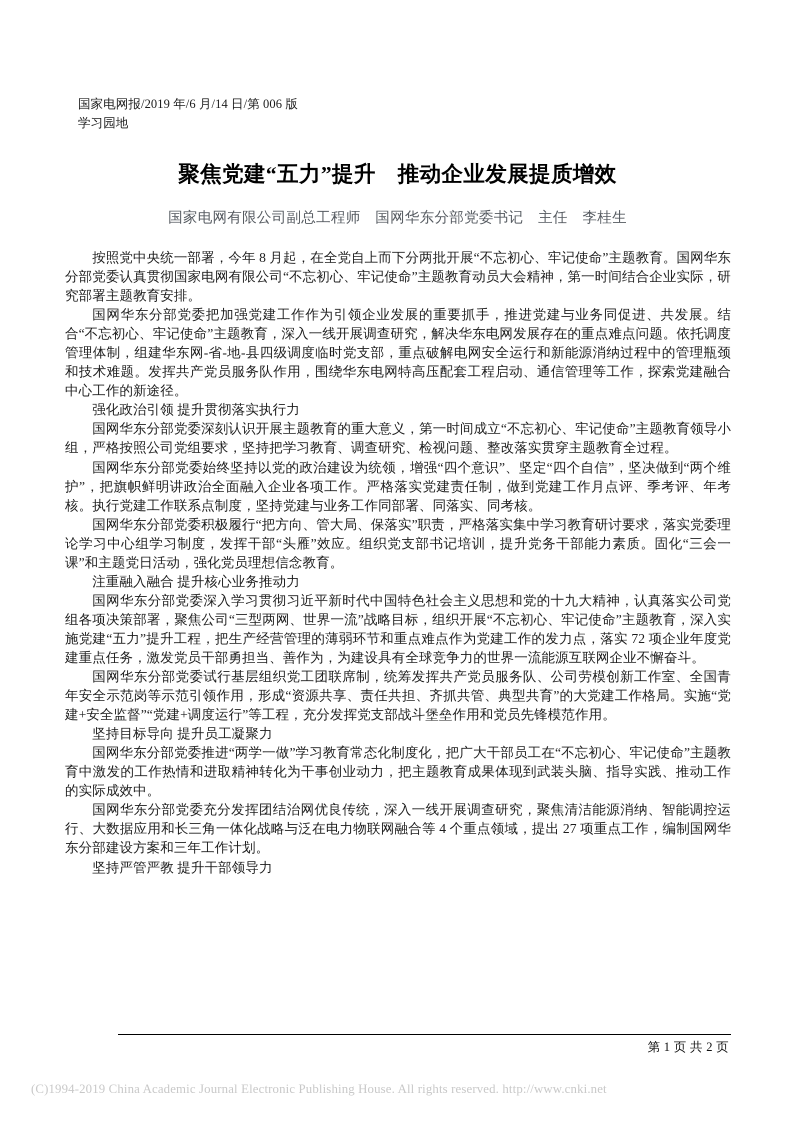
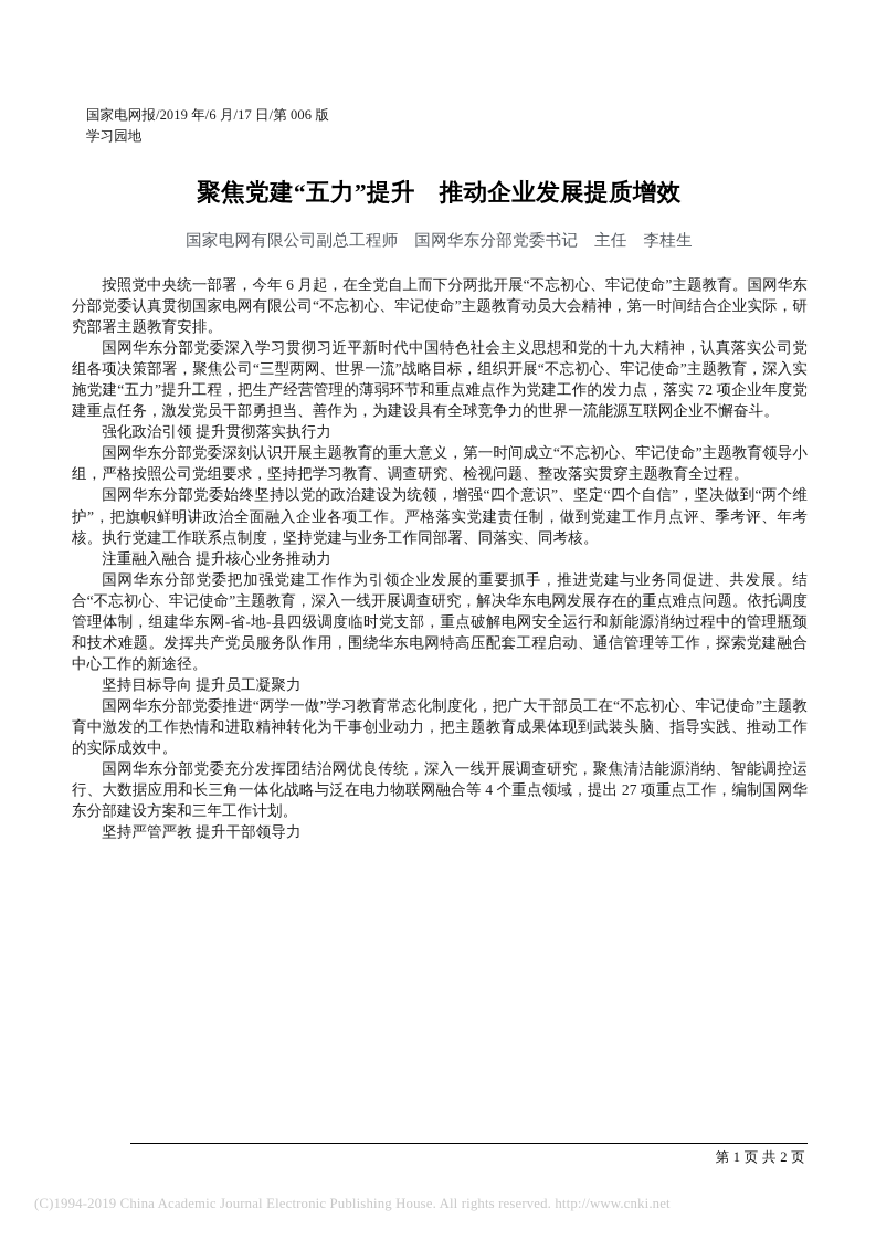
- 国家电网报/2019 年/6 月/14 日/第 006 版
+ 国家电网报/2019 年/6 月/17 日/第 006 版
  学习园地
  聚焦党建“五力”提升 推动企业发展提质增效
  国家电网有限公司副总工程师 国网华东分部党委书记 主任 李桂生
- 按照党中央统一部署，今年 8 月起，在全党自上而下分两批开展“不忘初心、牢记使命”主题教育。国网华东分部党委认真贯彻国家电网有限公司“不忘初心、牢记使命”主题教育动员大会精神，第一时间结合企业实际，研究部署主题教育安排。
+ 按照党中央统一部署，今年 6 月起，在全党自上而下分两批开展“不忘初心、牢记使命”主题教育。国网华东分部党委认真贯彻国家电网有限公司“不忘初心、牢记使命”主题教育动员大会精神，第一时间结合企业实际，研究部署主题教育安排。
- 国网华东分部党委把加强党建工作作为引领企业发展的重要抓手，推进党建与业务同促进、共发展。结合“不忘初心、牢记使命”主题教育，深入一线开展调查研究，解决华东电网发展存在的重点难点问题。依托调度管理体制，组建华东网-省-地-县四级调度临时党支部，重点破解电网安全运行和新能源消纳过程中的管理瓶颈和技术难题。发挥共产党员服务队作用，围绕华东电网特高压配套工程启动、通信管理等工作，探索党建融合中心工作的新途径。
+ 国网华东分部党委深入学习贯彻习近平新时代中国特色社会主义思想和党的十九大精神，认真落实公司党组各项决策部署，聚焦公司“三型两网、世界一流”战略目标，组织开展“不忘初心、牢记使命”主题教育，深入实施党建“五力”提升工程，把生产经营管理的薄弱环节和重点难点作为党建工作的发力点，落实 72 项企业年度党建重点任务，激发党员干部勇担当、善作为，为建设具有全球竞争力的世界一流能源互联网企业不懈奋斗。
  强化政治引领 提升贯彻落实执行力
  国网华东分部党委深刻认识开展主题教育的重大意义，第一时间成立“不忘初心、牢记使命”主题教育领导小组，严格按照公司党组要求，坚持把学习教育、调查研究、检视问题、整改落实贯穿主题教育全过程。
  国网华东分部党委始终坚持以党的政治建设为统领，增强“四个意识”、坚定“四个自信”，坚决做到“两个维护”，把旗帜鲜明讲政治全面融入企业各项工作。严格落实党建责任制，做到党建工作月点评、季考评、年考核。执行党建工作联系点制度，坚持党建与业务工作同部署、同落实、同考核。
- 国网华东分部党委积极履行“把方向、管大局、保落实”职责，严格落实集中学习教育研讨要求，落实党委理论学习中心组学习制度，发挥干部“头雁”效应。组织党支部书记培训，提升党务干部能力素质。固化“三会一课”和主题党日活动，强化党员理想信念教育。
  注重融入融合 提升核心业务推动力
- 国网华东分部党委深入学习贯彻习近平新时代中国特色社会主义思想和党的十九大精神，认真落实公司党组各项决策部署，聚焦公司“三型两网、世界一流”战略目标，组织开展“不忘初心、牢记使命”主题教育，深入实施党建“五力”提升工程，把生产经营管理的薄弱环节和重点难点作为党建工作的发力点，落实 72 项企业年度党建重点任务，激发党员干部勇担当、善作为，为建设具有全球竞争力的世界一流能源互联网企业不懈奋斗。
+ 国网华东分部党委把加强党建工作作为引领企业发展的重要抓手，推进党建与业务同促进、共发展。结合“不忘初心、牢记使命”主题教育，深入一线开展调查研究，解决华东电网发展存在的重点难点问题。依托调度管理体制，组建华东网-省-地-县四级调度临时党支部，重点破解电网安全运行和新能源消纳过程中的管理瓶颈和技术难题。发挥共产党员服务队作用，围绕华东电网特高压配套工程启动、通信管理等工作，探索党建融合中心工作的新途径。
- 国网华东分部党委试行基层组织党工团联席制，统筹发挥共产党员服务队、公司劳模创新工作室、全国青年安全示范岗等示范引领作用，形成“资源共享、责任共担、齐抓共管、典型共育”的大党建工作格局。实施“党建+安全监督”“党建+调度运行”等工程，充分发挥党支部战斗堡垒作用和党员先锋模范作用。
  坚持目标导向 提升员工凝聚力
  国网华东分部党委推进“两学一做”学习教育常态化制度化，把广大干部员工在“不忘初心、牢记使命”主题教育中激发的工作热情和进取精神转化为干事创业动力，把主题教育成果体现到武装头脑、指导实践、推动工作的实际成效中。
  国网华东分部党委充分发挥团结治网优良传统，深入一线开展调查研究，聚焦清洁能源消纳、智能调控运行、大数据应用和长三角一体化战略与泛在电力物联网融合等 4 个重点领域，提出 27 项重点工作，编制国网华东分部建设方案和三年工作计划。
  坚持严管严教 提升干部领导力
  第 1 页 共 2 页
  (C)1994-2019 China Academic Journal Electronic Publishing House. All rights reserved. http://www.cnki.net
